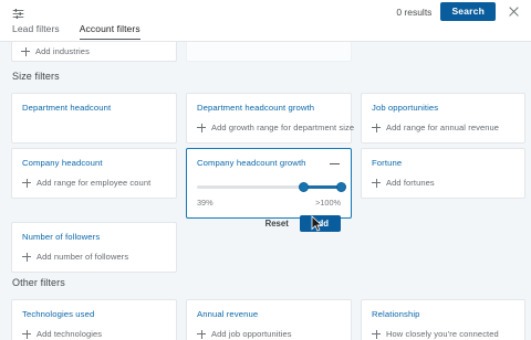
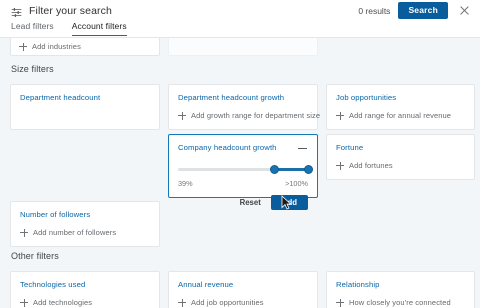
+ Filter your search
  0 results
  Search
  Lead filters
  Account filters
  Add industries
  Size filters
  Department headcount
  Department headcount growth
  Add growth range for department size
  Job opportunities
  Add range for annual revenue
- Company headcount
- Add range for employee count
  Company headcount growth
  39%
  >100%
  Reset
  Fortune
  Add fortunes
  Number of followers
  Add number of followers
  Other filters
  Technologies used
  Add technologies
  Annual revenue
  Add job opportunities
  Relationship
  How closely you're connected
